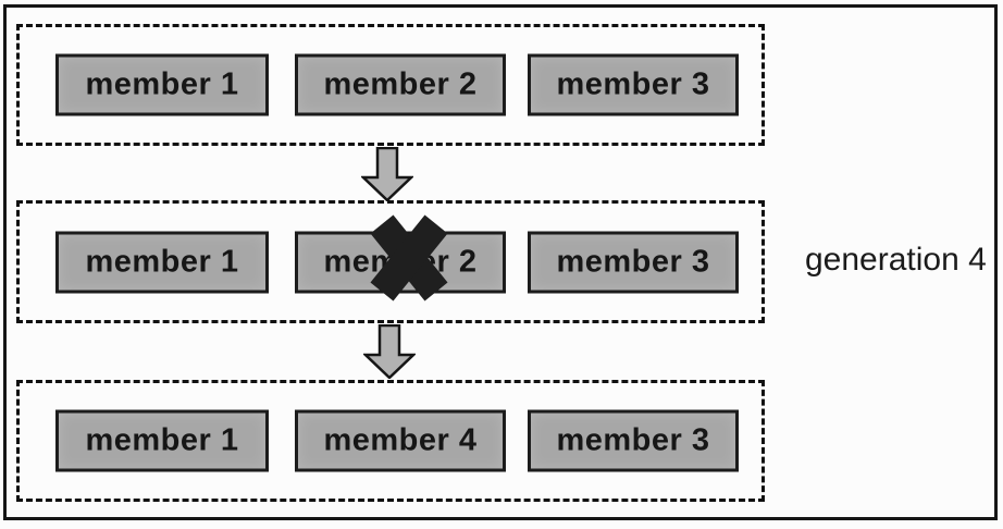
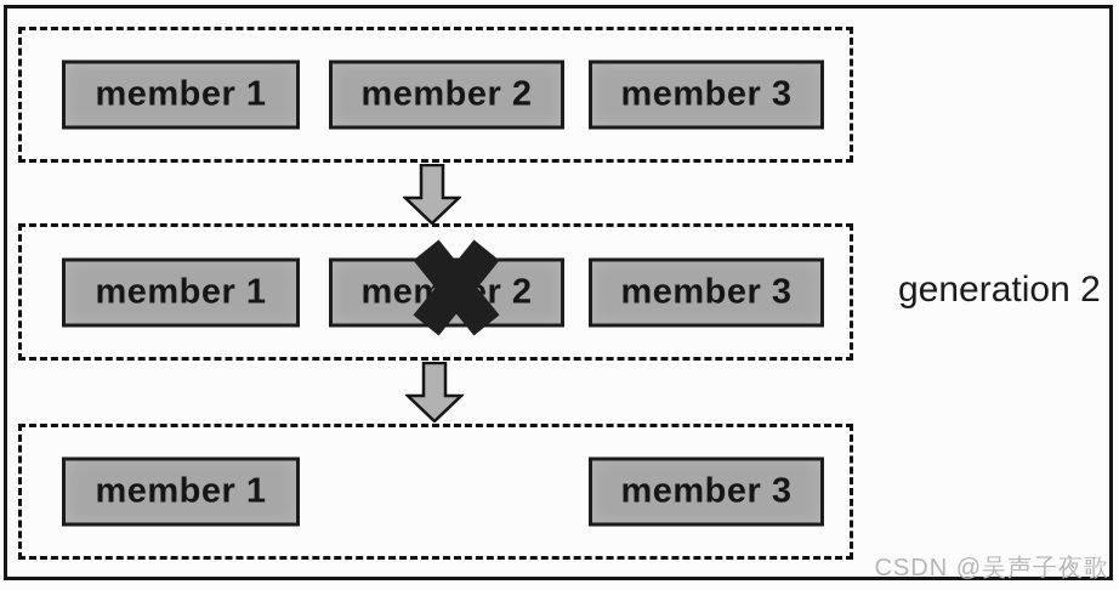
  member 1
  member 2
  member 3
  member 1
  memr 2
  member 3
- generation 4
+ generation 2
  member 1
- member 4
  member 3
+ CSDN @吴声子夜歌
